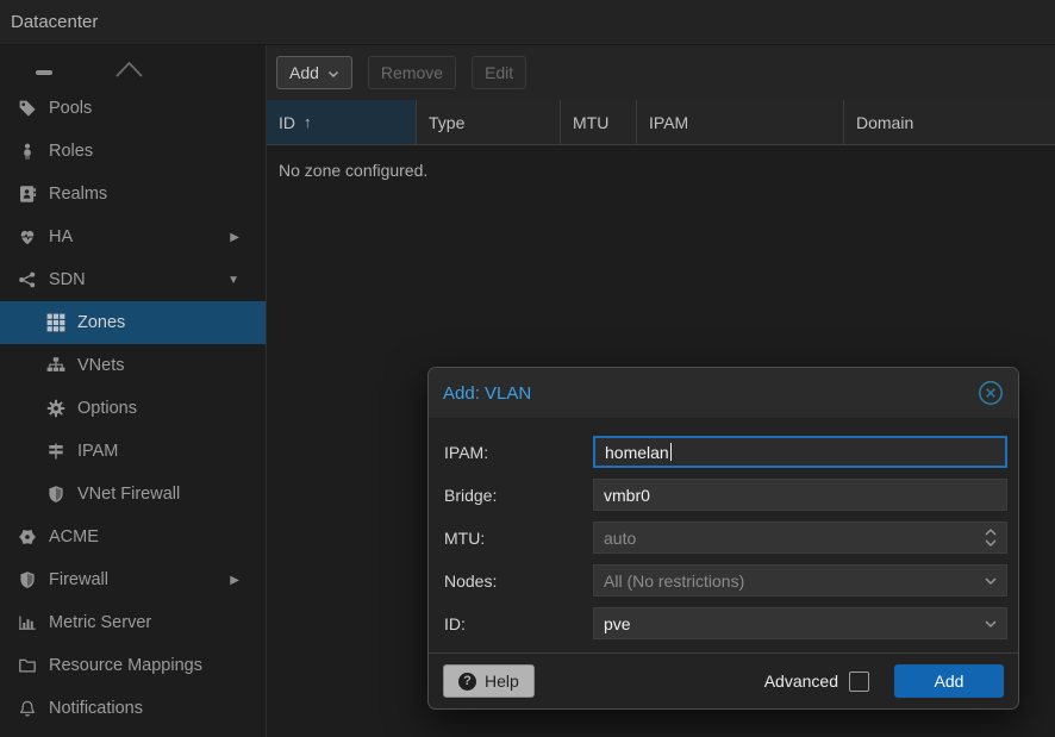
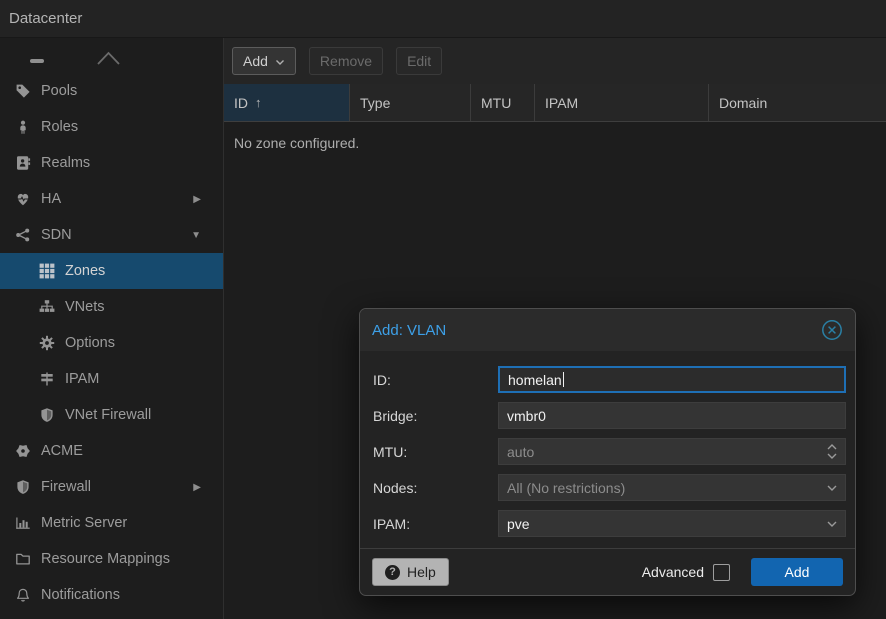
  Datacenter
  Pools
  Roles
  Realms
  HA
  ▶
  SDN
  ▼
  Zones
  VNets
  Options
  IPAM
  VNet Firewall
  ACME
  Firewall
  ▶
  Metric Server
  Resource Mappings
  Notifications
  Add
  Remove
  Edit
  ID
  ↑
  Type
  MTU
  IPAM
  Domain
  No zone configured.
  Add: VLAN
- IPAM:
+ ID:
  homelan
  Bridge:
  vmbr0
  MTU:
  auto
  Nodes:
  All (No restrictions)
- ID:
+ IPAM:
  pve
  ?
  Help
  Advanced
  Add
